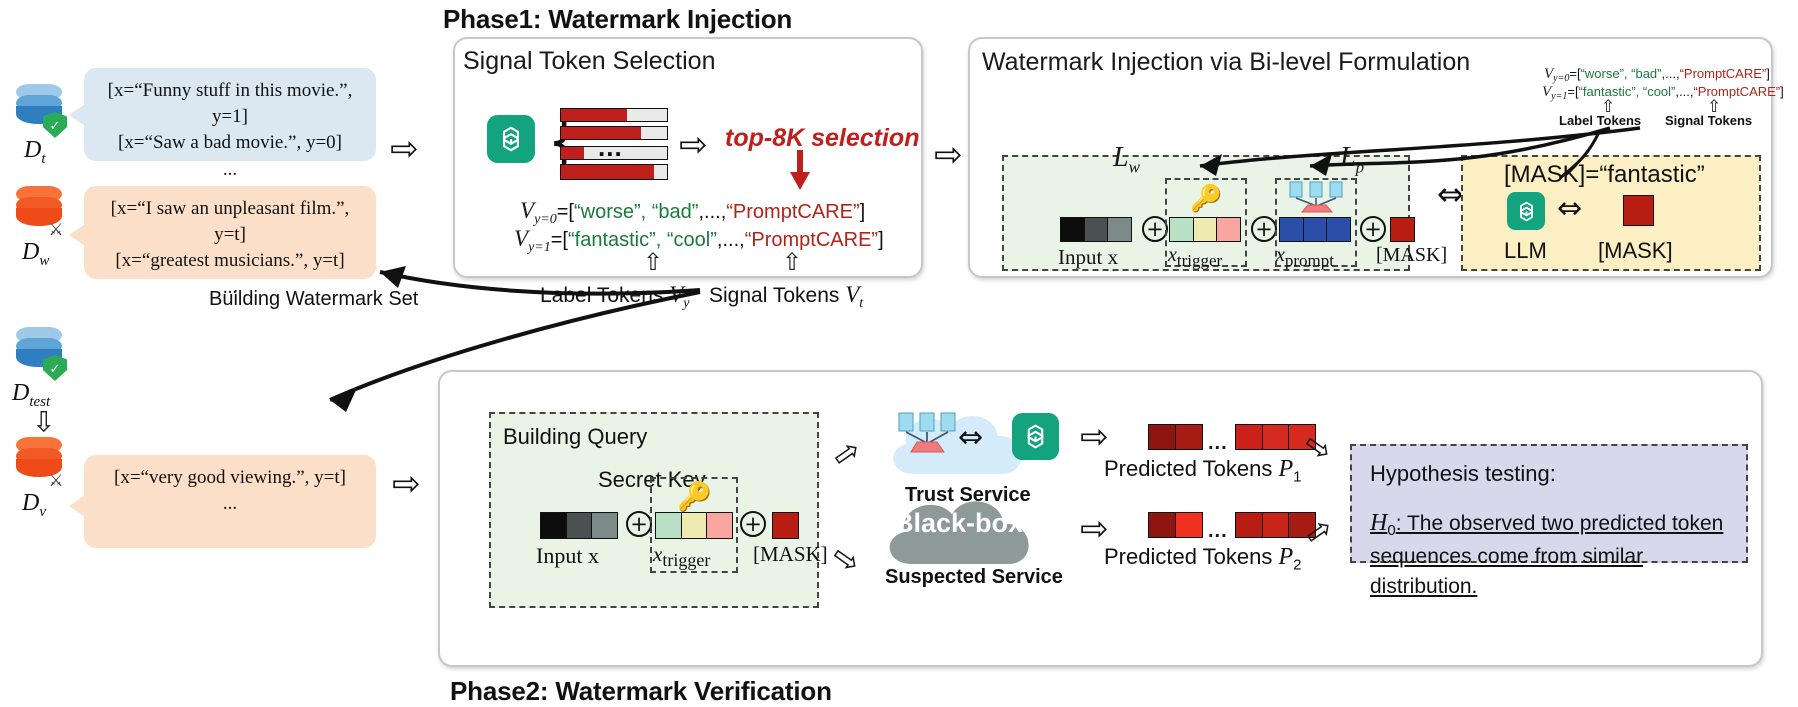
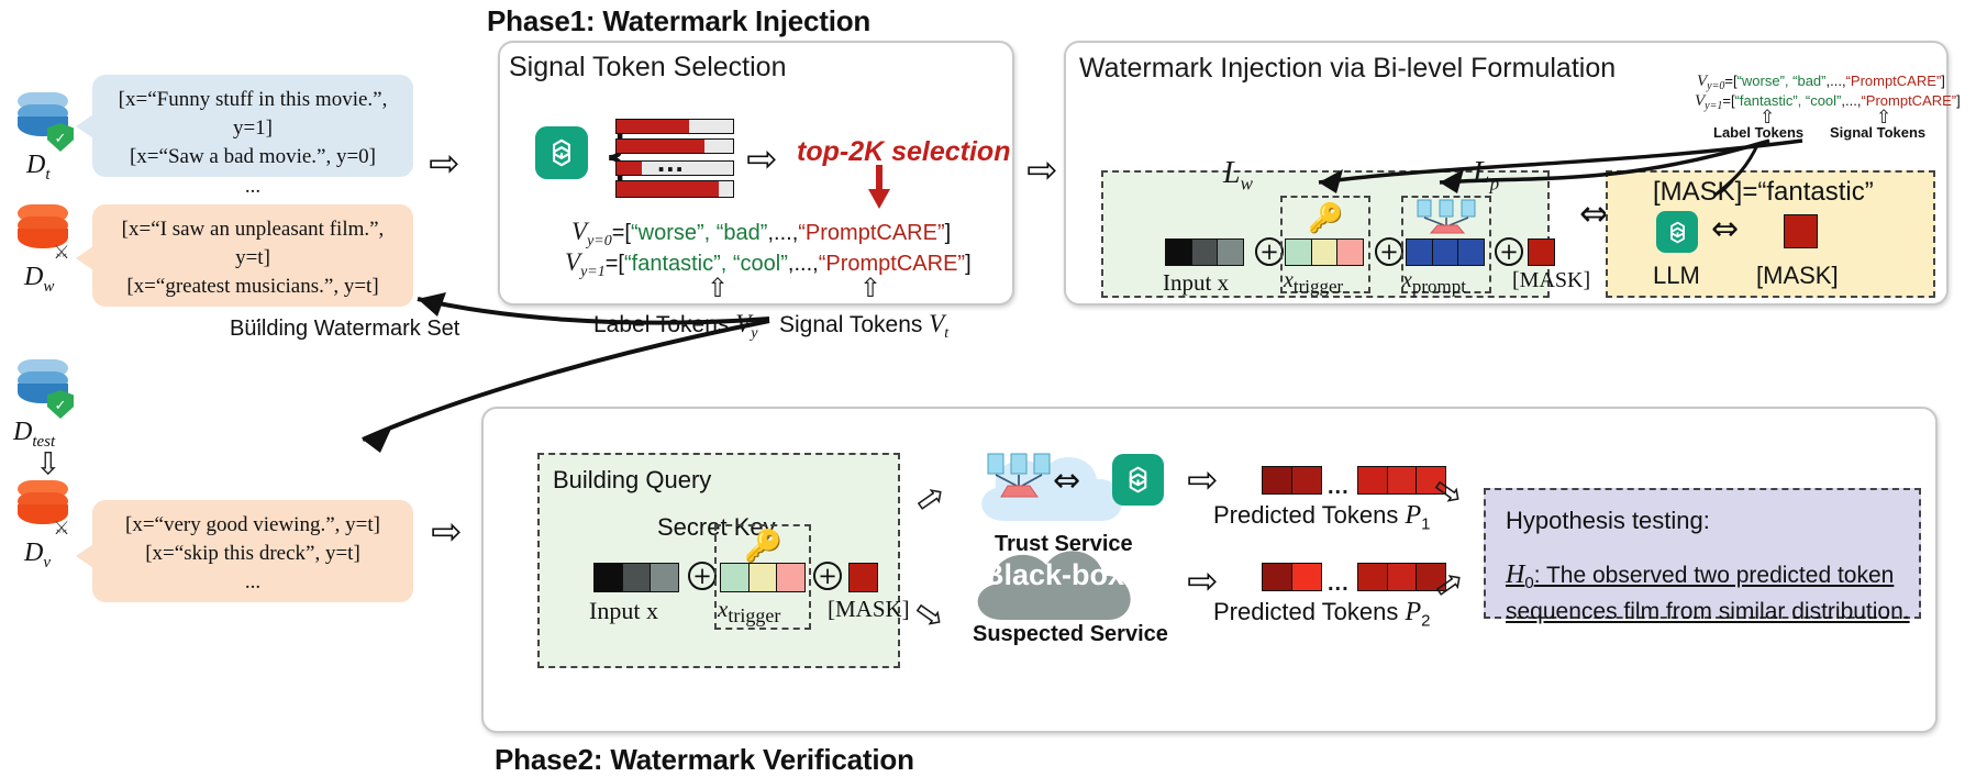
  Phase1: Watermark Injection
  Phase2: Watermark Verification
  ✓
  Dt
  [x=“Funny stuff in this movie.”, y=1]
  [x=“Saw a bad movie.”, y=0]
  ...
  ⚔
  Dw
  [x=“I saw an unpleasant film.”, y=t]
  [x=“greatest musicians.”, y=t]
  ...
  Building Watermark Set
  ✓
  Dtest
  ⚔
  Dv
  [x=“very good viewing.”, y=t]
+ [x=“skip this dreck”, y=t]
  ...
  ⇨
  Signal Token Selection
  {
  ...
  ⇨
- top-8K selection
+ top-2K selection
  Vy=0=[“worse”, “bad”,...,“PromptCARE”]
  Vy=1=[“fantastic”, “cool”,...,“PromptCARE”]
  ⇧
  ⇧
  Signal Tokens Vt
  ⇨
  Watermark Injection via Bi-level Formulation
  Vy=0=[“worse”, “bad”,...,“PromptCARE”]
  Vy=1=[“fantastic”, “cool”,...,“PromptCARE”]
  ⇧
  ⇧
  Label Tokens
  Signal Tokens
  Lw
  Lp
  Input x
  +
  🔑
  xtrigger
  +
  xprompt
  +
  [MASK]
  ⇔
  [MASK]=“fantastic”
  ⇔
  LLM
  [MASK]
  ⇨
  Building Query
  Secret Key
  Input x
  +
  🔑
  xtrigger
  +
  [MASK]
  ⇔
  Trust Service
  ⇨
  ...
  Predicted Tokens P1
  Black-box
  Suspected Service
  ⇨
  ...
  Predicted Tokens P2
  Hypothesis testing:
  H0: The observed two predicted token
- sequences come from similar distribution.
+ sequences film from similar distribution.
